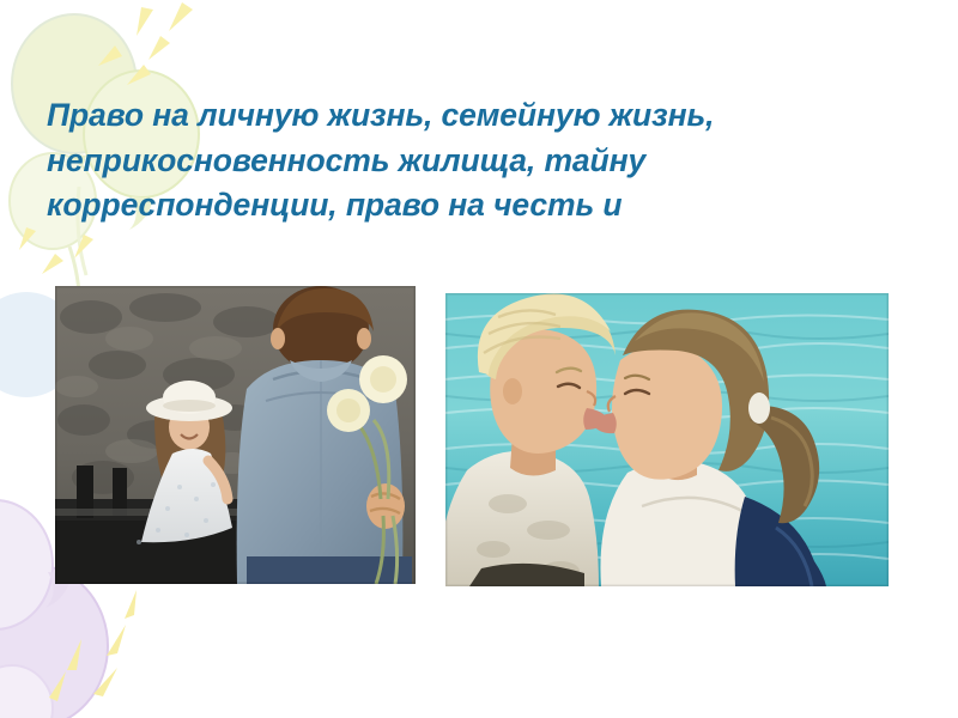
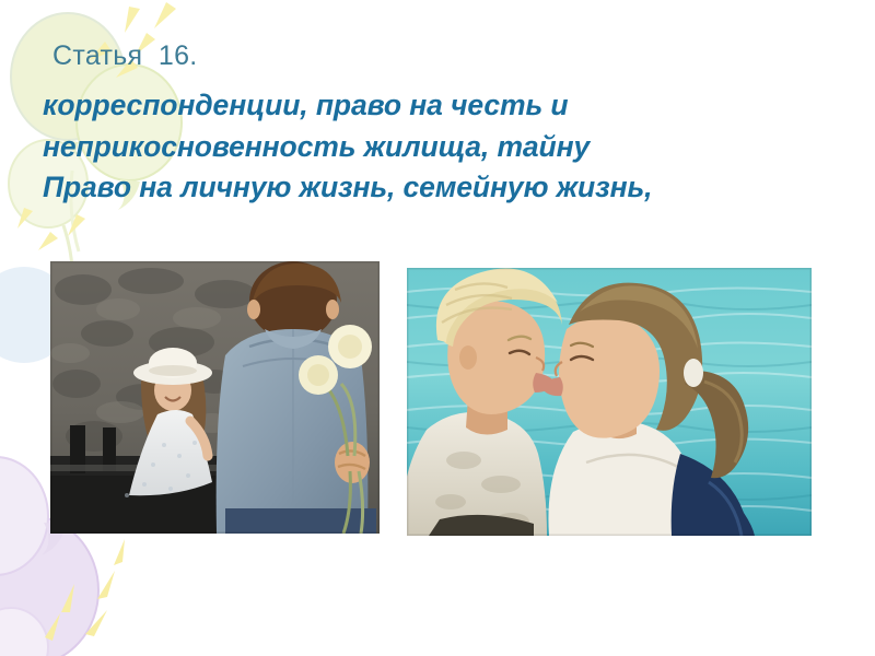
+ Статья 16.
- Право на личную жизнь, семейную жизнь,
+ корреспонденции, право на честь и
  неприкосновенность жилища, тайну
- корреспонденции, право на честь и
+ Право на личную жизнь, семейную жизнь,
